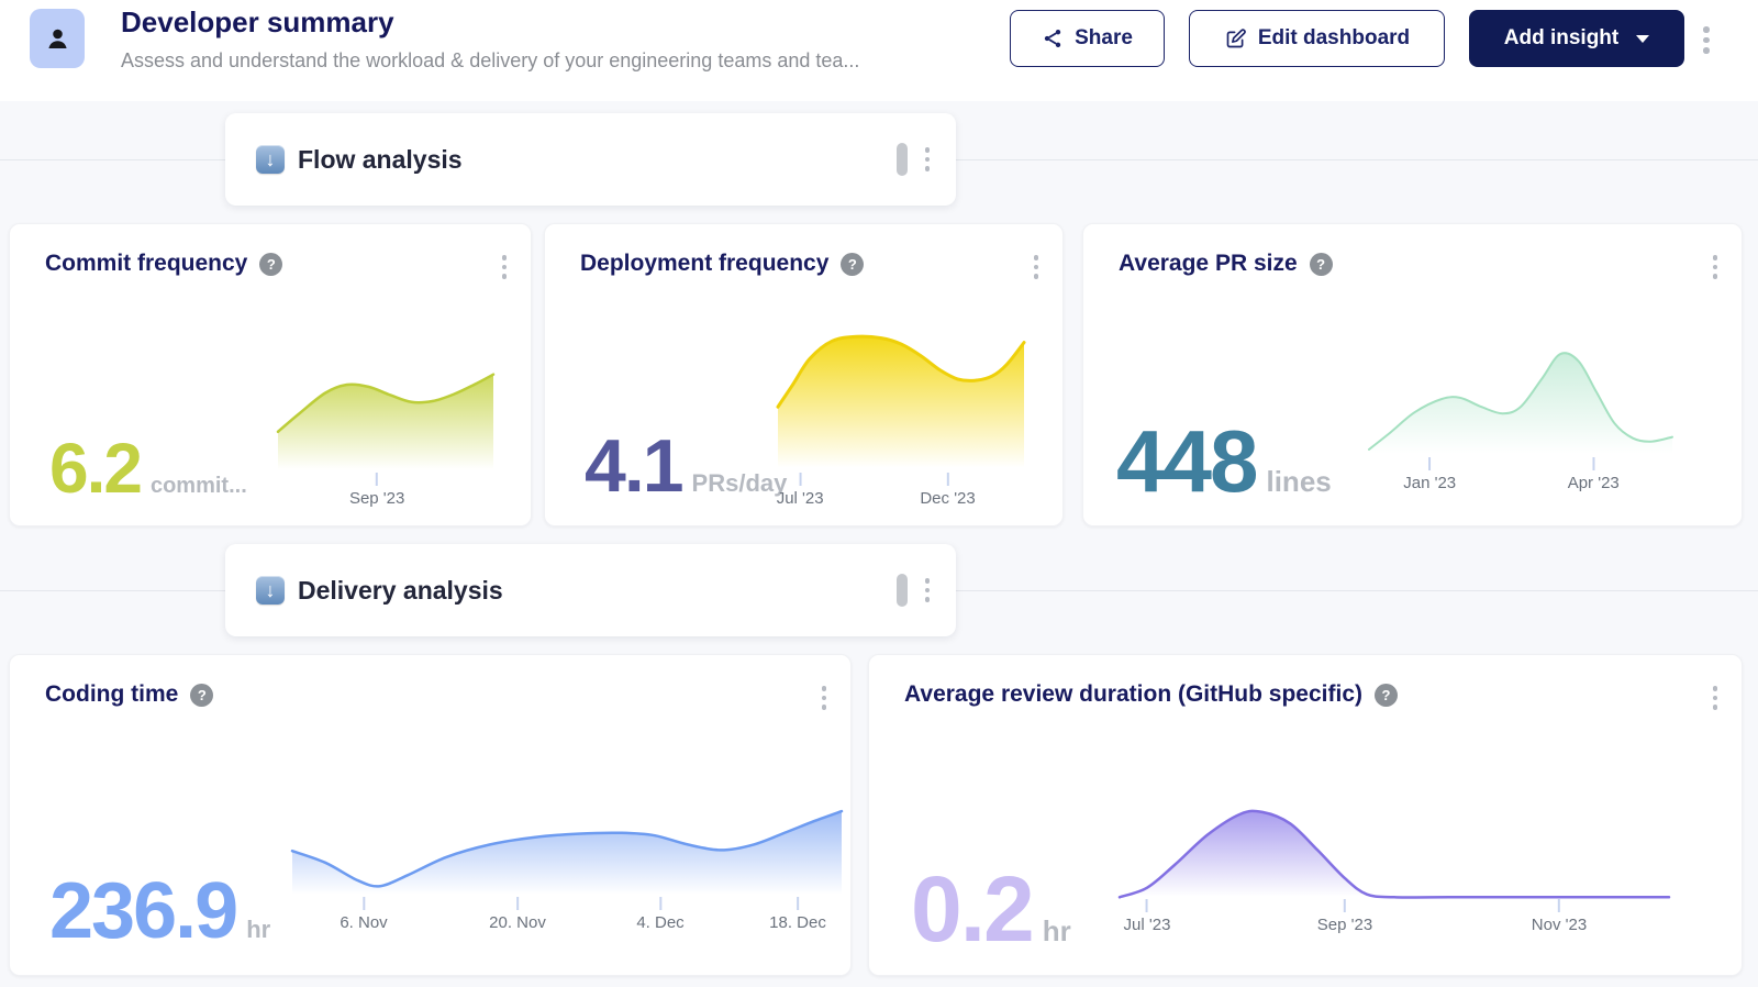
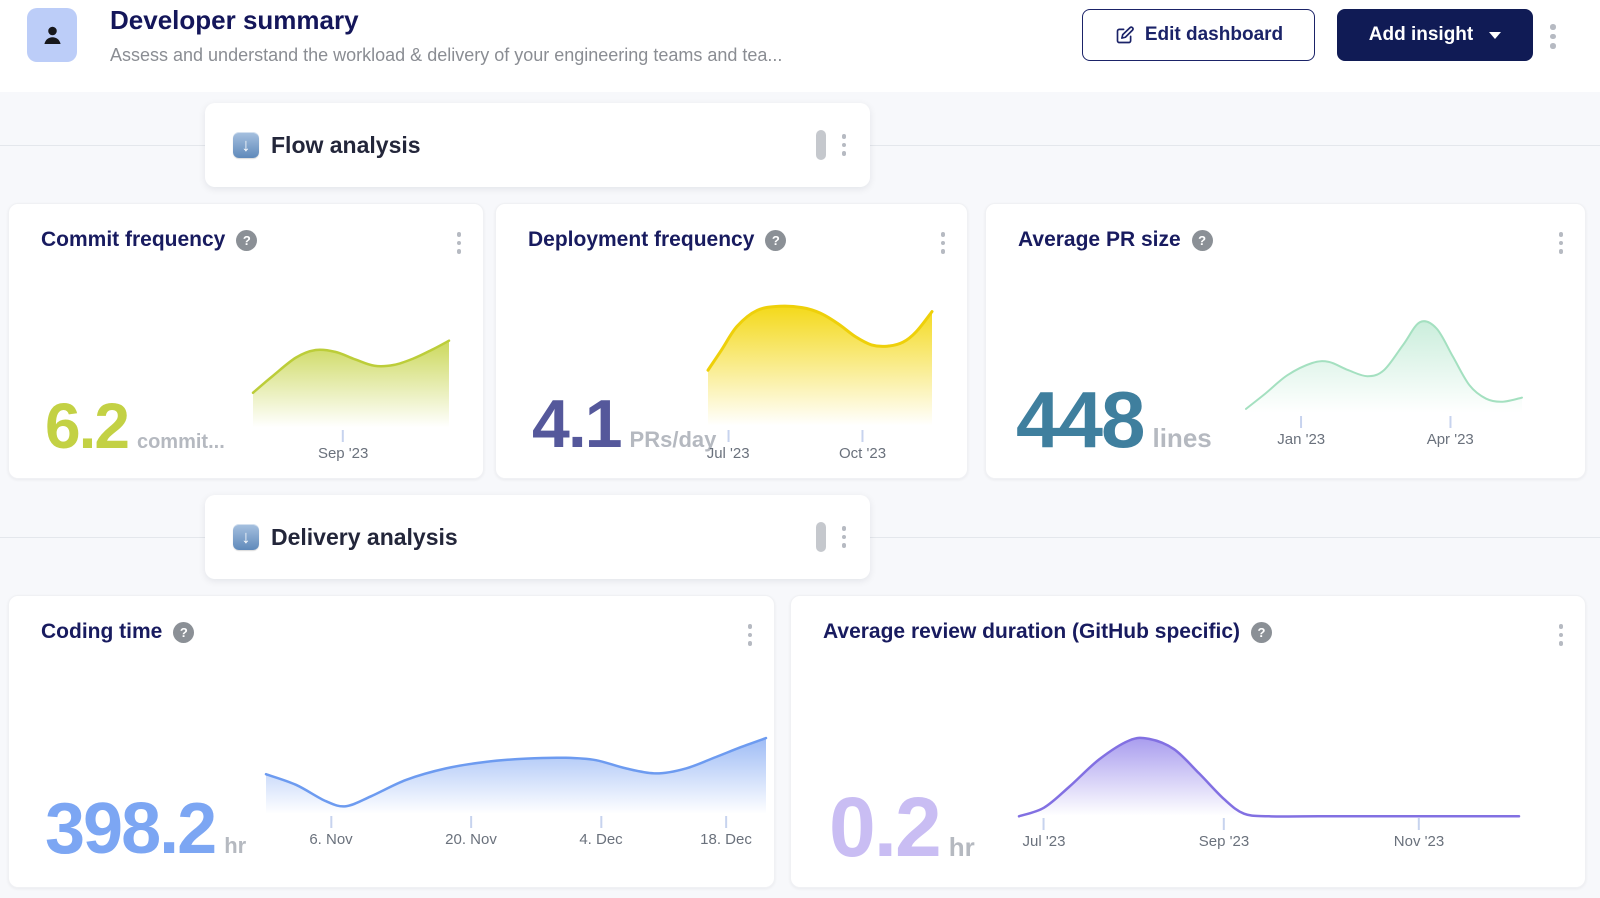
  Developer summary
  Assess and understand the workload & delivery of your engineering teams and tea...
- Share
  Edit dashboard
  Add insight
  ↓
  Flow analysis
  ↓
  Delivery analysis
  Commit frequency
  ?
  6.2
  commit...
  Sep '23
  Deployment frequency
  ?
  4.1
  PRs/day
  Jul '23
- Dec '23
+ Oct '23
  Average PR size
  ?
  448
  lines
  Jan '23
  Apr '23
  Coding time
  ?
- 236.9
+ 398.2
  hr
  6. Nov
  20. Nov
  4. Dec
  18. Dec
  Average review duration (GitHub specific)
  ?
  0.2
  hr
  Jul '23
  Sep '23
  Nov '23
